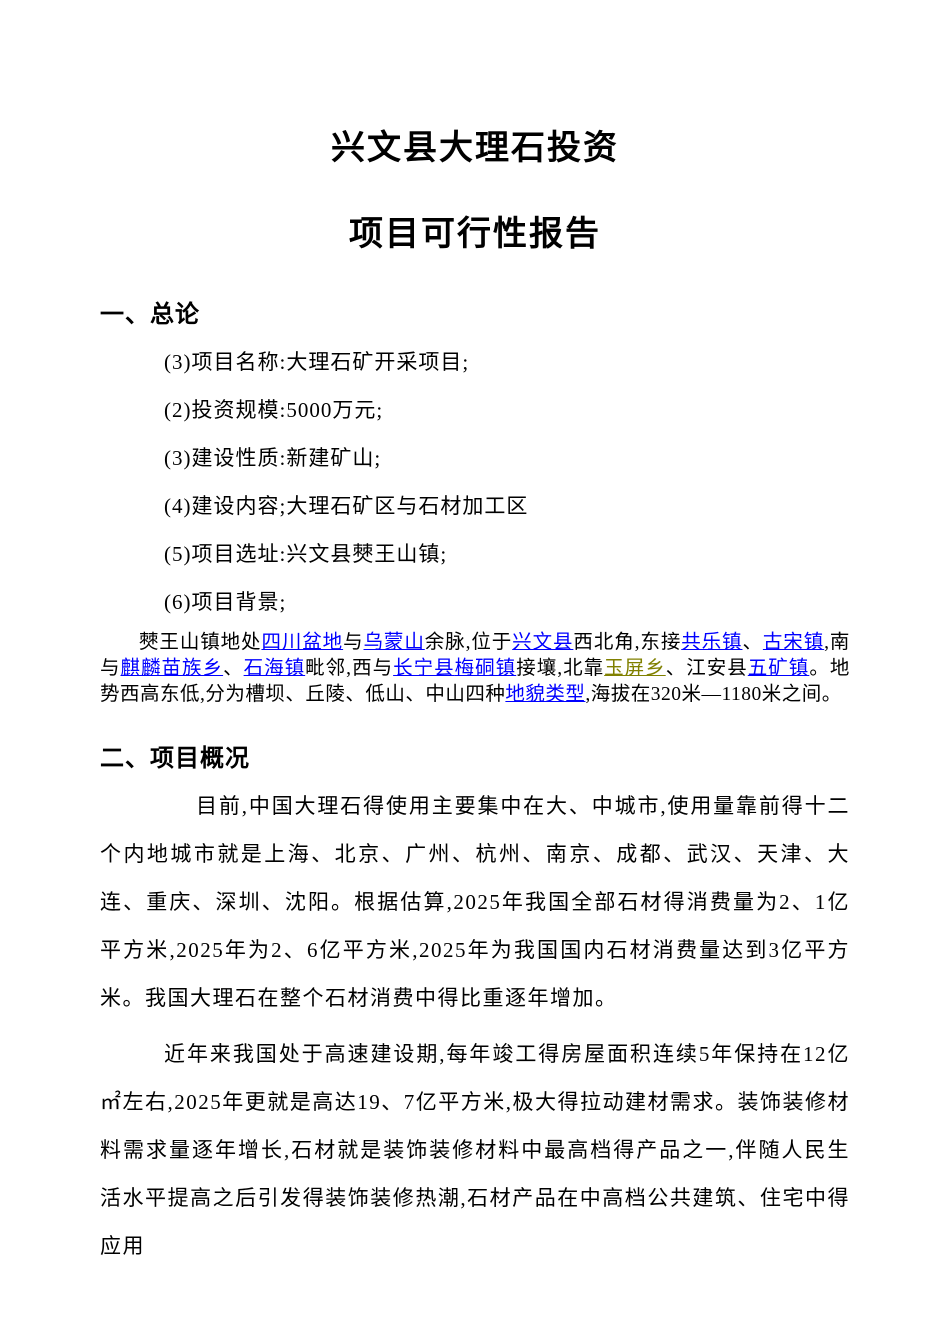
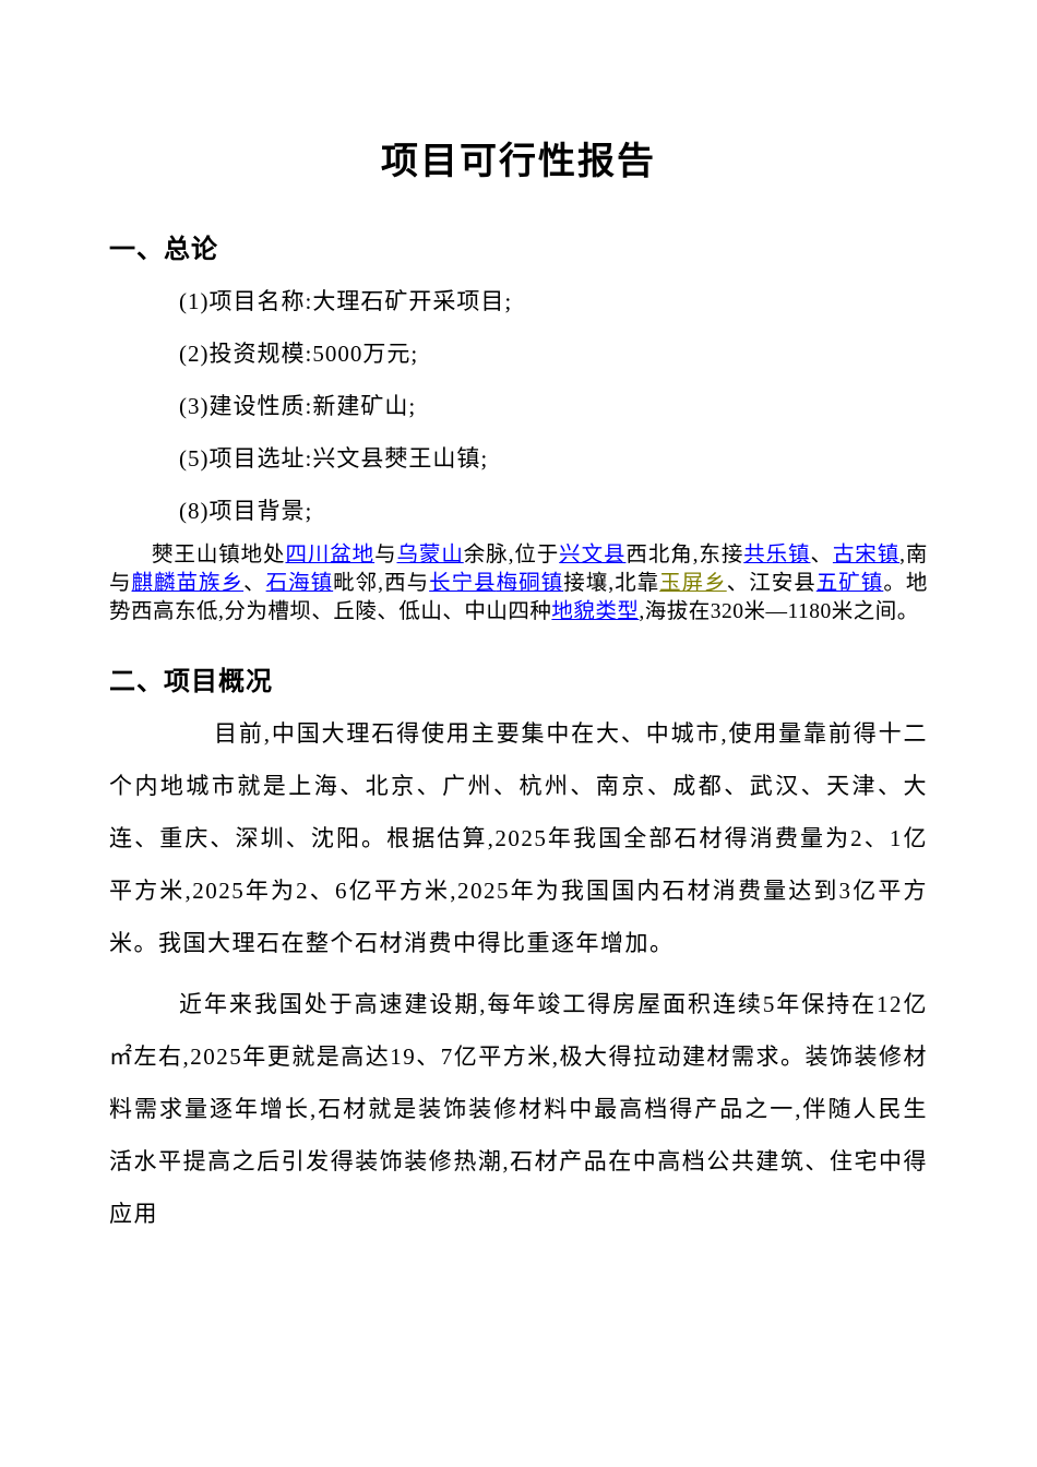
- 兴文县大理石投资
  项目可行性报告
  一、总论
- (3)项目名称:大理石矿开采项目;
+ (1)项目名称:大理石矿开采项目;
  (2)投资规模:5000万元;
  (3)建设性质:新建矿山;
- (4)建设内容;大理石矿区与石材加工区
  (5)项目选址:兴文县僰王山镇;
- (6)项目背景;
+ (8)项目背景;
  僰王山镇地处四川盆地与乌蒙山余脉,位于兴文县西北角,东接共乐镇、古宋镇,南与麒麟苗族乡、石海镇毗邻,西与长宁县梅硐镇接壤,北靠玉屏乡、江安县五矿镇。地势西高东低,分为槽坝、丘陵、低山、中山四种地貌类型,海拔在320米—1180米之间。
  二、项目概况
  目前,中国大理石得使用主要集中在大、中城市,使用量靠前得十二个内地城市就是上海、北京、广州、杭州、南京、成都、武汉、天津、大连、重庆、深圳、沈阳。根据估算,2025年我国全部石材得消费量为2、1亿平方米,2025年为2、6亿平方米,2025年为我国国内石材消费量达到3亿平方米。我国大理石在整个石材消费中得比重逐年增加。
  近年来我国处于高速建设期,每年竣工得房屋面积连续5年保持在12亿㎡左右,2025年更就是高达19、7亿平方米,极大得拉动建材需求。装饰装修材料需求量逐年增长,石材就是装饰装修材料中最高档得产品之一,伴随人民生活水平提高之后引发得装饰装修热潮,石材产品在中高档公共建筑、住宅中得应用
